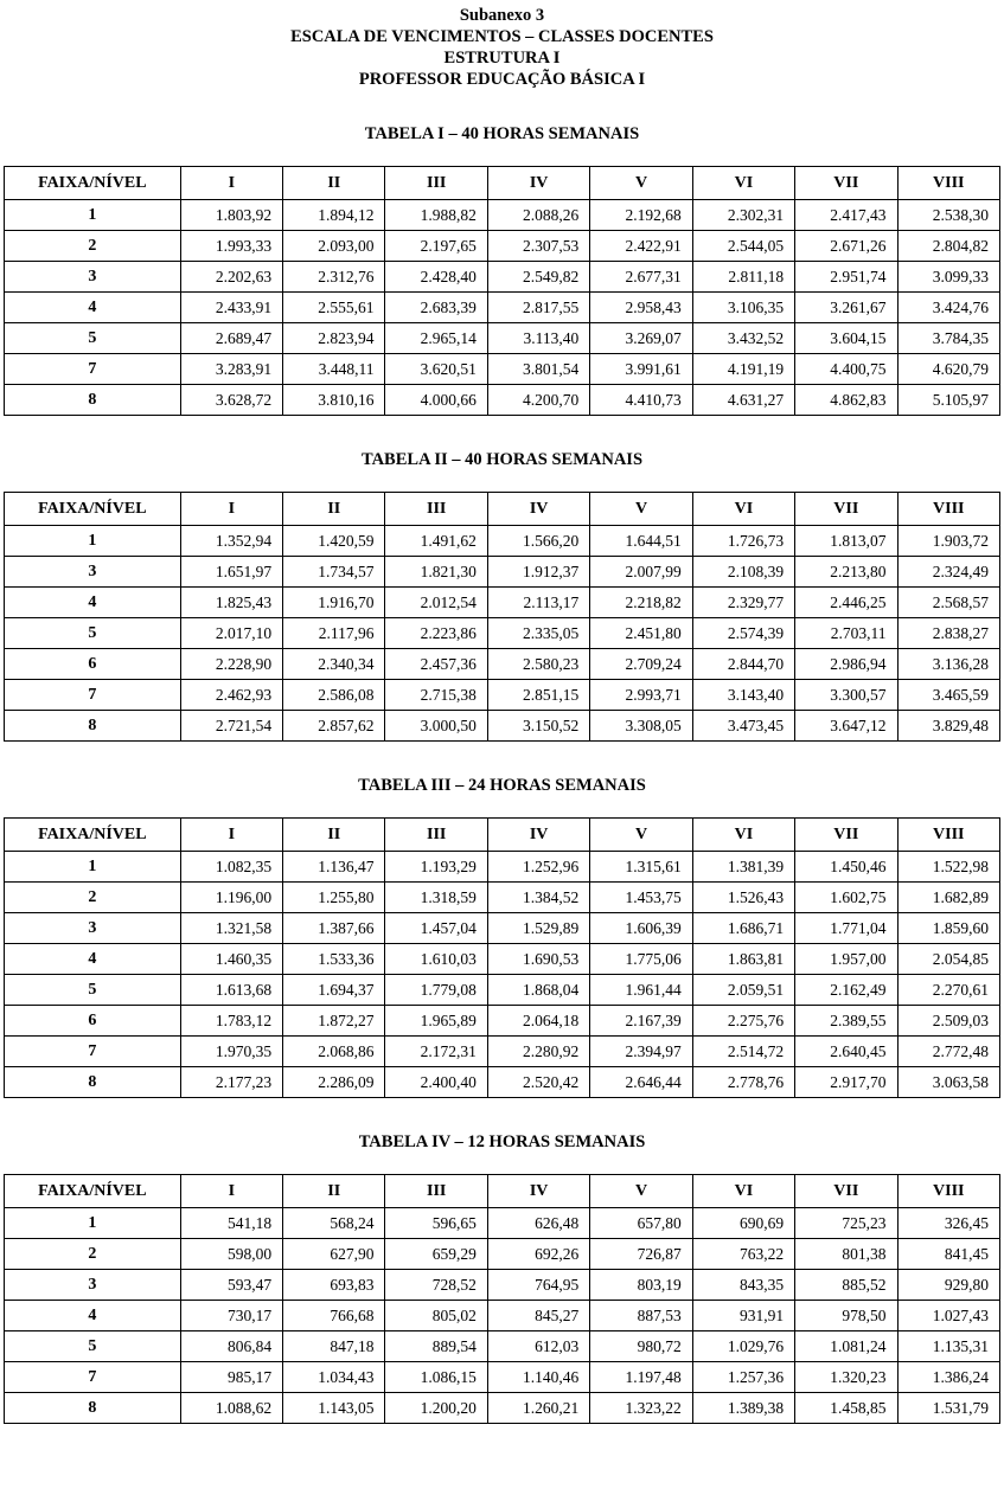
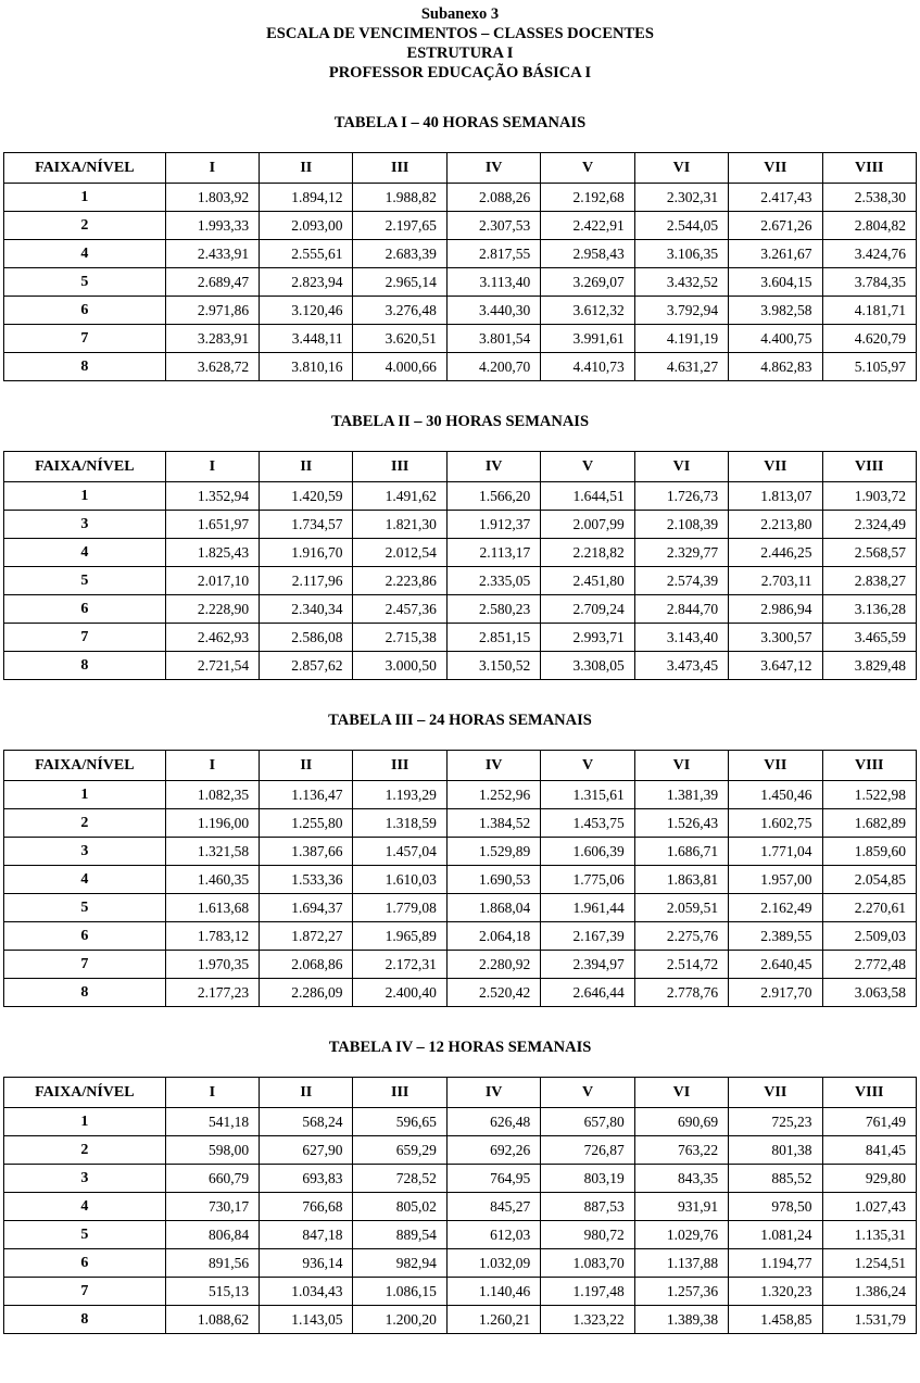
  Subanexo 3
  ESCALA DE VENCIMENTOS – CLASSES DOCENTES
  ESTRUTURA I
  PROFESSOR EDUCAÇÃO BÁSICA I
  TABELA I – 40 HORAS SEMANAIS
  FAIXA/NÍVEL	I	II	III	IV	V	VI	VII	VIII
  1	1.803,92	1.894,12	1.988,82	2.088,26	2.192,68	2.302,31	2.417,43	2.538,30
  2	1.993,33	2.093,00	2.197,65	2.307,53	2.422,91	2.544,05	2.671,26	2.804,82
- 3	2.202,63	2.312,76	2.428,40	2.549,82	2.677,31	2.811,18	2.951,74	3.099,33
  4	2.433,91	2.555,61	2.683,39	2.817,55	2.958,43	3.106,35	3.261,67	3.424,76
  5	2.689,47	2.823,94	2.965,14	3.113,40	3.269,07	3.432,52	3.604,15	3.784,35
+ 6	2.971,86	3.120,46	3.276,48	3.440,30	3.612,32	3.792,94	3.982,58	4.181,71
  7	3.283,91	3.448,11	3.620,51	3.801,54	3.991,61	4.191,19	4.400,75	4.620,79
  8	3.628,72	3.810,16	4.000,66	4.200,70	4.410,73	4.631,27	4.862,83	5.105,97
- TABELA II – 40 HORAS SEMANAIS
+ TABELA II – 30 HORAS SEMANAIS
  FAIXA/NÍVEL	I	II	III	IV	V	VI	VII	VIII
  1	1.352,94	1.420,59	1.491,62	1.566,20	1.644,51	1.726,73	1.813,07	1.903,72
  3	1.651,97	1.734,57	1.821,30	1.912,37	2.007,99	2.108,39	2.213,80	2.324,49
  4	1.825,43	1.916,70	2.012,54	2.113,17	2.218,82	2.329,77	2.446,25	2.568,57
  5	2.017,10	2.117,96	2.223,86	2.335,05	2.451,80	2.574,39	2.703,11	2.838,27
  6	2.228,90	2.340,34	2.457,36	2.580,23	2.709,24	2.844,70	2.986,94	3.136,28
  7	2.462,93	2.586,08	2.715,38	2.851,15	2.993,71	3.143,40	3.300,57	3.465,59
  8	2.721,54	2.857,62	3.000,50	3.150,52	3.308,05	3.473,45	3.647,12	3.829,48
  TABELA III – 24 HORAS SEMANAIS
  FAIXA/NÍVEL	I	II	III	IV	V	VI	VII	VIII
  1	1.082,35	1.136,47	1.193,29	1.252,96	1.315,61	1.381,39	1.450,46	1.522,98
  2	1.196,00	1.255,80	1.318,59	1.384,52	1.453,75	1.526,43	1.602,75	1.682,89
  3	1.321,58	1.387,66	1.457,04	1.529,89	1.606,39	1.686,71	1.771,04	1.859,60
  4	1.460,35	1.533,36	1.610,03	1.690,53	1.775,06	1.863,81	1.957,00	2.054,85
  5	1.613,68	1.694,37	1.779,08	1.868,04	1.961,44	2.059,51	2.162,49	2.270,61
  6	1.783,12	1.872,27	1.965,89	2.064,18	2.167,39	2.275,76	2.389,55	2.509,03
  7	1.970,35	2.068,86	2.172,31	2.280,92	2.394,97	2.514,72	2.640,45	2.772,48
  8	2.177,23	2.286,09	2.400,40	2.520,42	2.646,44	2.778,76	2.917,70	3.063,58
  TABELA IV – 12 HORAS SEMANAIS
  FAIXA/NÍVEL	I	II	III	IV	V	VI	VII	VIII
- 1	541,18	568,24	596,65	626,48	657,80	690,69	725,23	326,45
+ 1	541,18	568,24	596,65	626,48	657,80	690,69	725,23	761,49
  2	598,00	627,90	659,29	692,26	726,87	763,22	801,38	841,45
- 3	593,47	693,83	728,52	764,95	803,19	843,35	885,52	929,80
+ 3	660,79	693,83	728,52	764,95	803,19	843,35	885,52	929,80
  4	730,17	766,68	805,02	845,27	887,53	931,91	978,50	1.027,43
  5	806,84	847,18	889,54	612,03	980,72	1.029,76	1.081,24	1.135,31
+ 6	891,56	936,14	982,94	1.032,09	1.083,70	1.137,88	1.194,77	1.254,51
- 7	985,17	1.034,43	1.086,15	1.140,46	1.197,48	1.257,36	1.320,23	1.386,24
+ 7	515,13	1.034,43	1.086,15	1.140,46	1.197,48	1.257,36	1.320,23	1.386,24
  8	1.088,62	1.143,05	1.200,20	1.260,21	1.323,22	1.389,38	1.458,85	1.531,79
